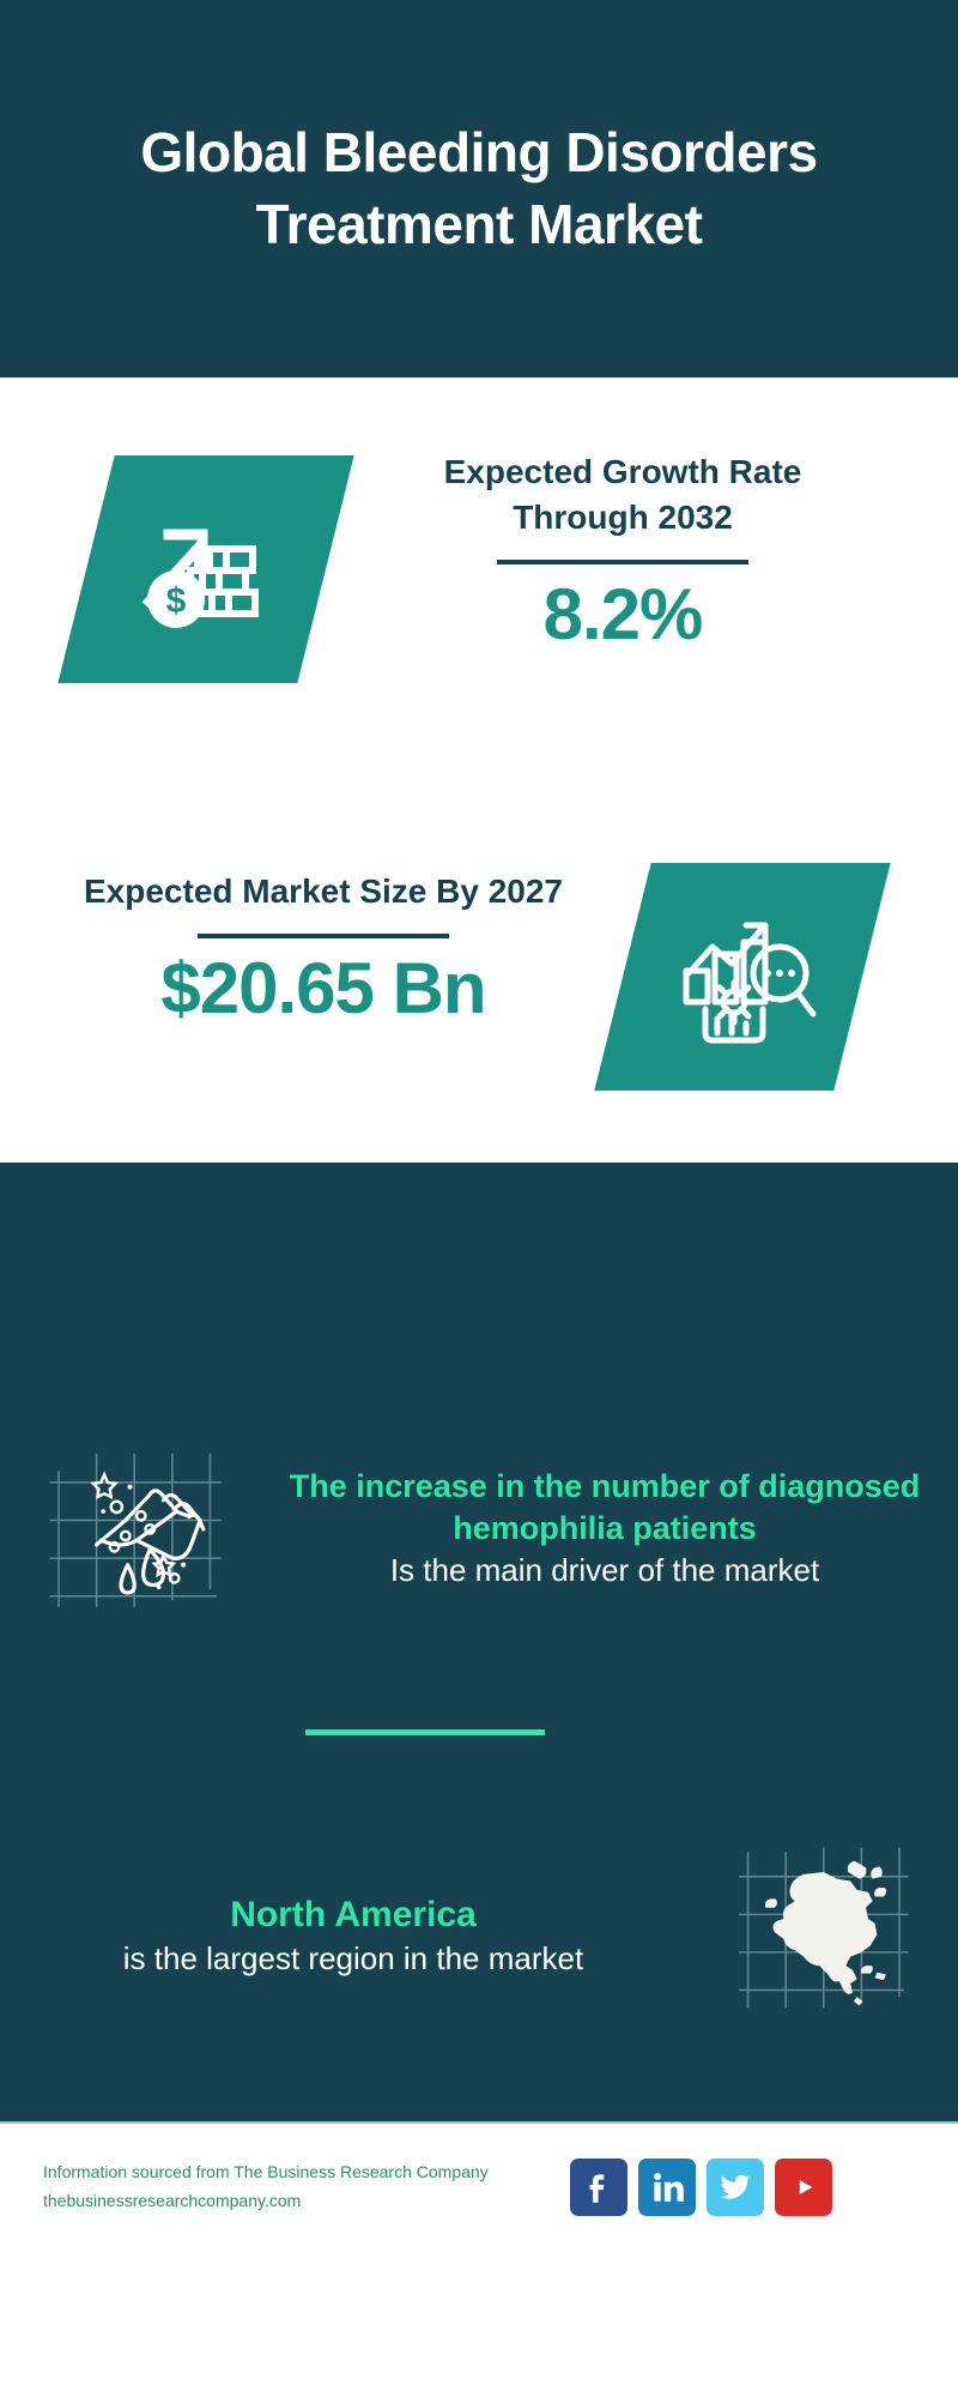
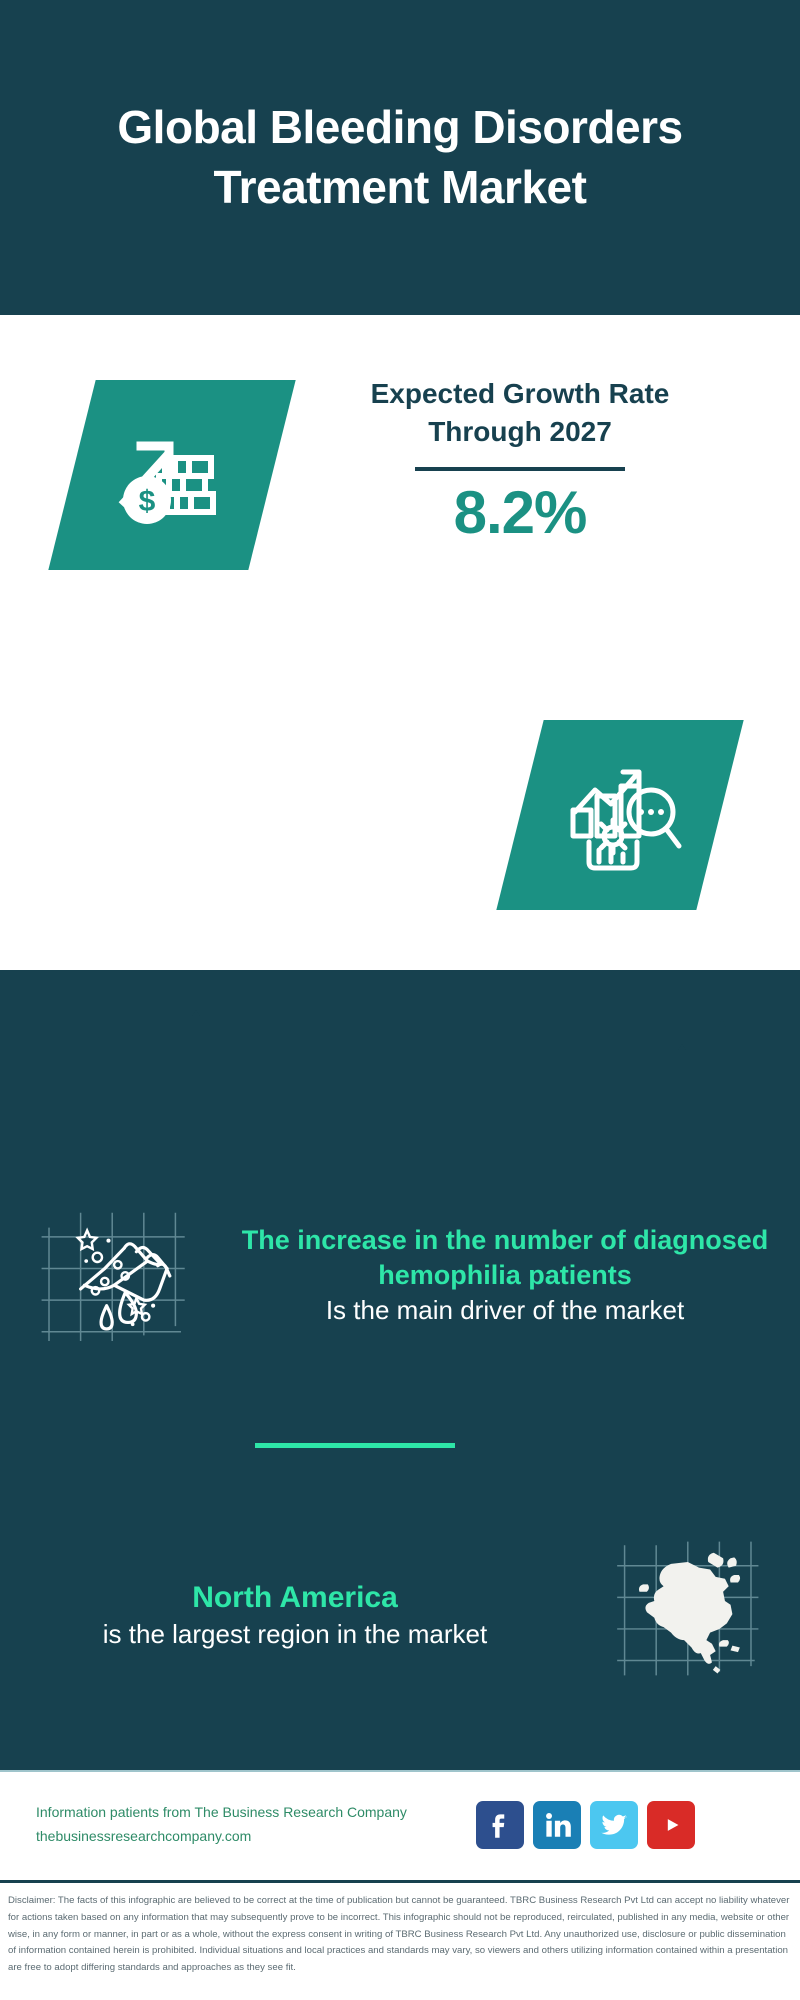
  Global Bleeding Disorders Treatment Market
- Expected Growth Rate Through 2032
+ Expected Growth Rate Through 2027
  8.2%
- Expected Market Size By 2027
- $20.65 Bn
  The increase in the number of diagnosed hemophilia patients
  Is the main driver of the market
  North America
  is the largest region in the market
- Information sourced from The Business Research Company
+ Information patients from The Business Research Company
  thebusinessresearchcompany.com
+ Disclaimer: The facts of this infographic are believed to be correct at the time of publication but cannot be guaranteed. TBRC Business Research Pvt Ltd can accept no liability whatever for actions taken based on any information that may subsequently prove to be incorrect. This infographic should not be reproduced, reirculated, published in any media, website or otherwise, in any form or manner, in part or as a whole, without the express consent in writing of TBRC Business Research Pvt Ltd. Any unauthorized use, disclosure or public dissemination of information contained herein is prohibited. Individual situations and local practices and standards may vary, so viewers and others utilizing information contained within a presentation are free to adopt differing standards and approaches as they see fit.
